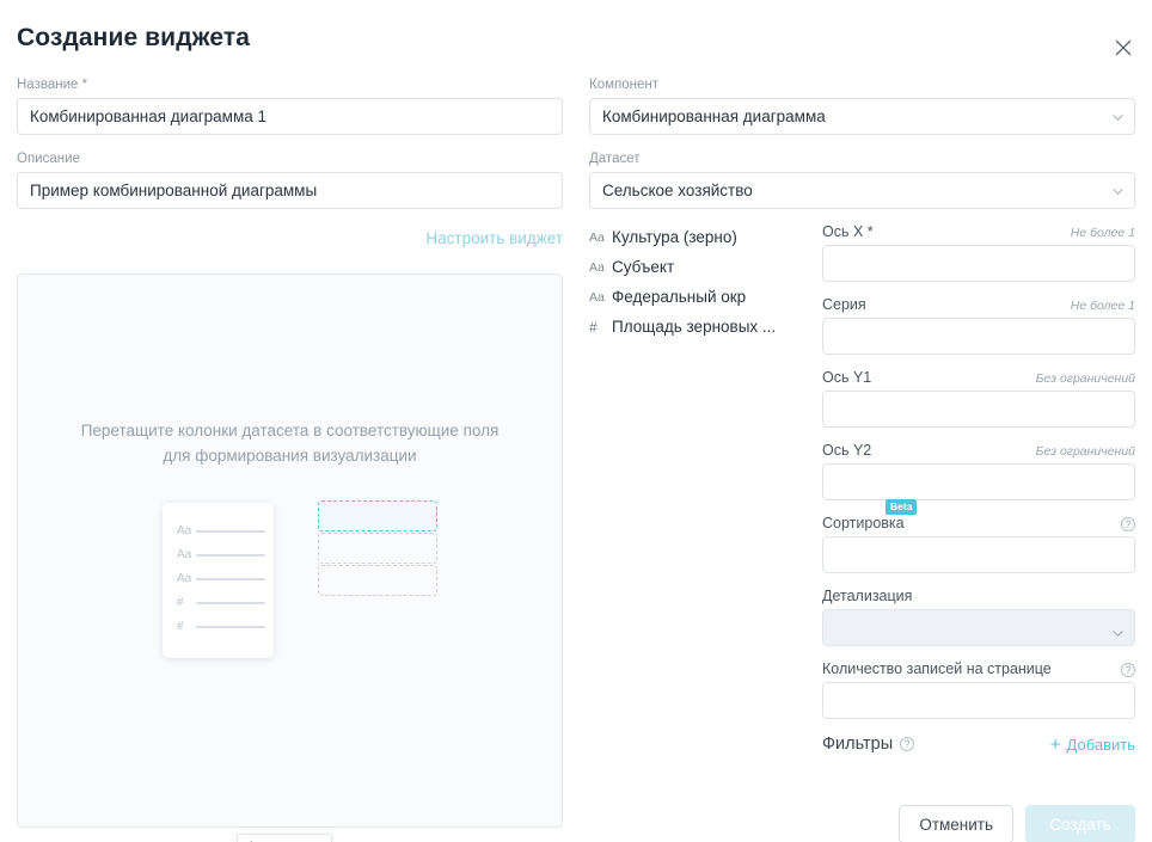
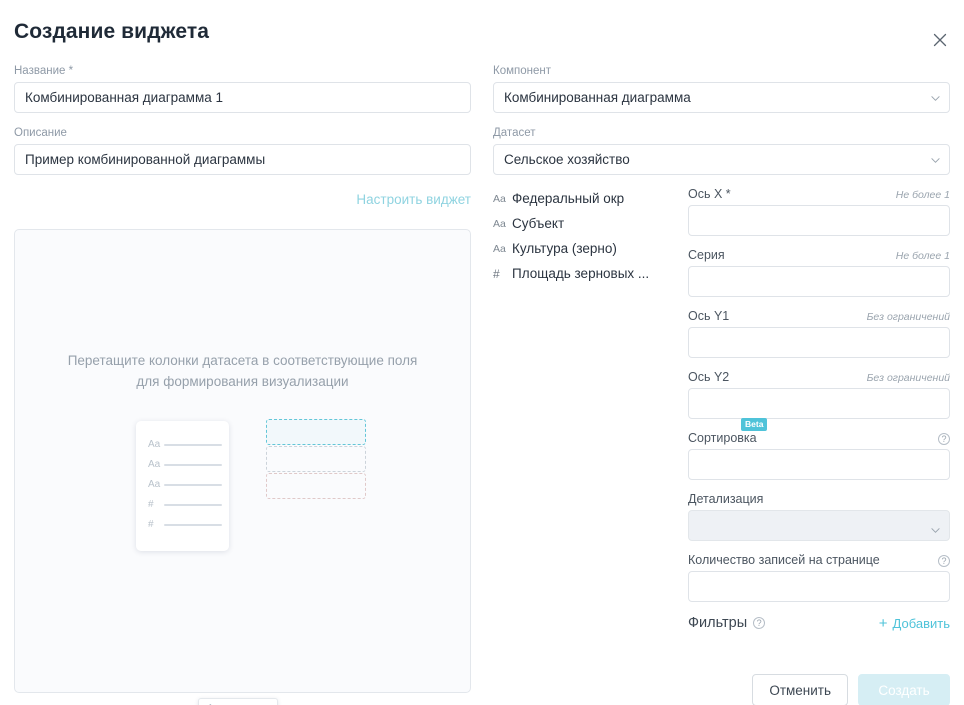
  Создание виджета
  Название *
  Комбинированная диаграмма 1
  Описание
  Пример комбинированной диаграммы
  Настроить виджет
  Перетащите колонки датасета в соответствующие поля
  для формирования визуализации
  Aa
  Aa
  Aa
  #
  #
  Компонент
  Комбинированная диаграмма
  Датасет
  Сельское хозяйство
  Aa
- Культура (зерно)
+ Федеральный окр
  Aa
  Субъект
  Aa
- Федеральный окр
+ Культура (зерно)
  #
  Площадь зерновых ...
  Ось X *
  Не более 1
  Серия
  Не более 1
  Ось Y1
  Без ограничений
  Ось Y2
  Без ограничений
  Сортировка
  Beta
  ?
  Детализация
  Количество записей на странице
  ?
  Фильтры
  ?
  +
  Добавить
  Отменить
  Создать
